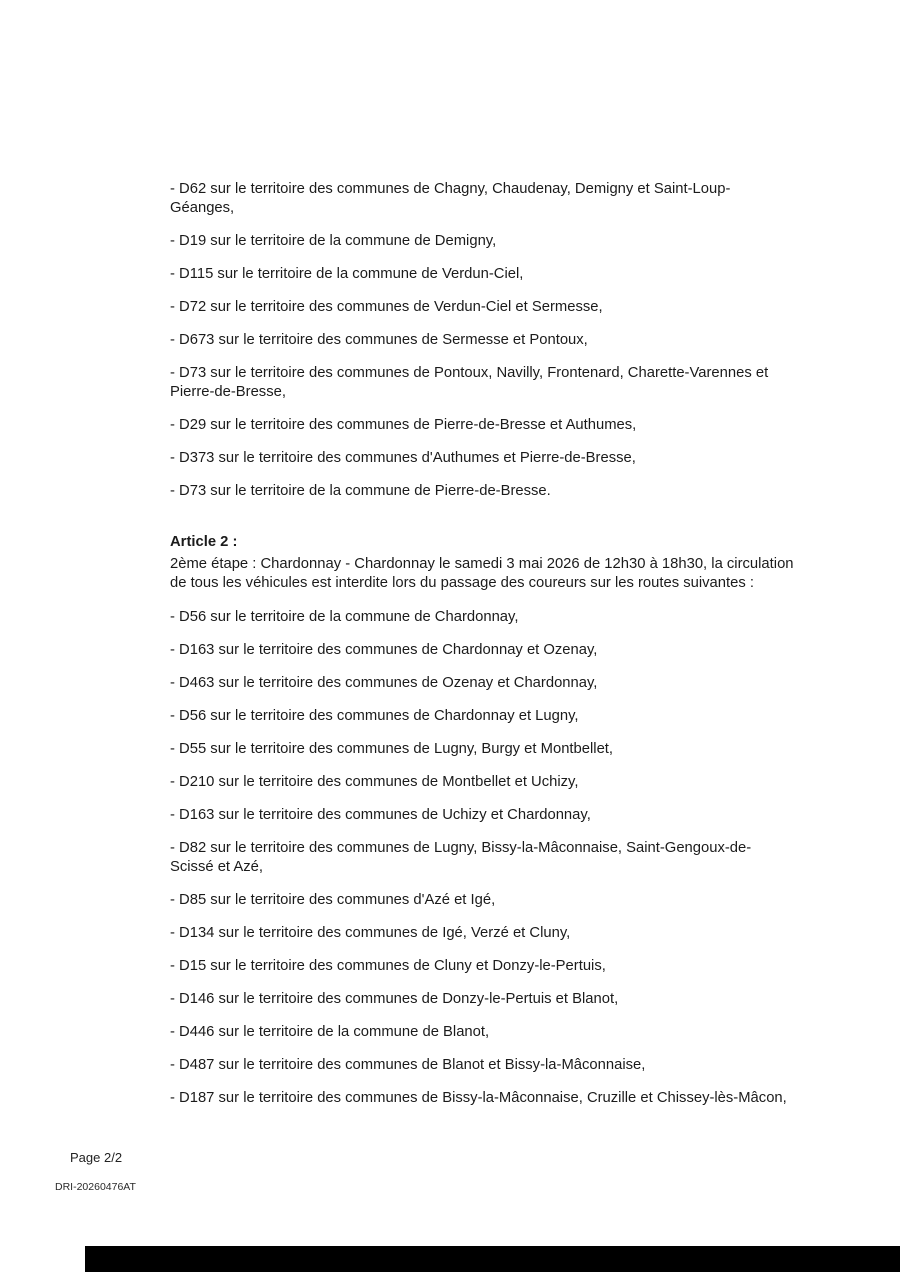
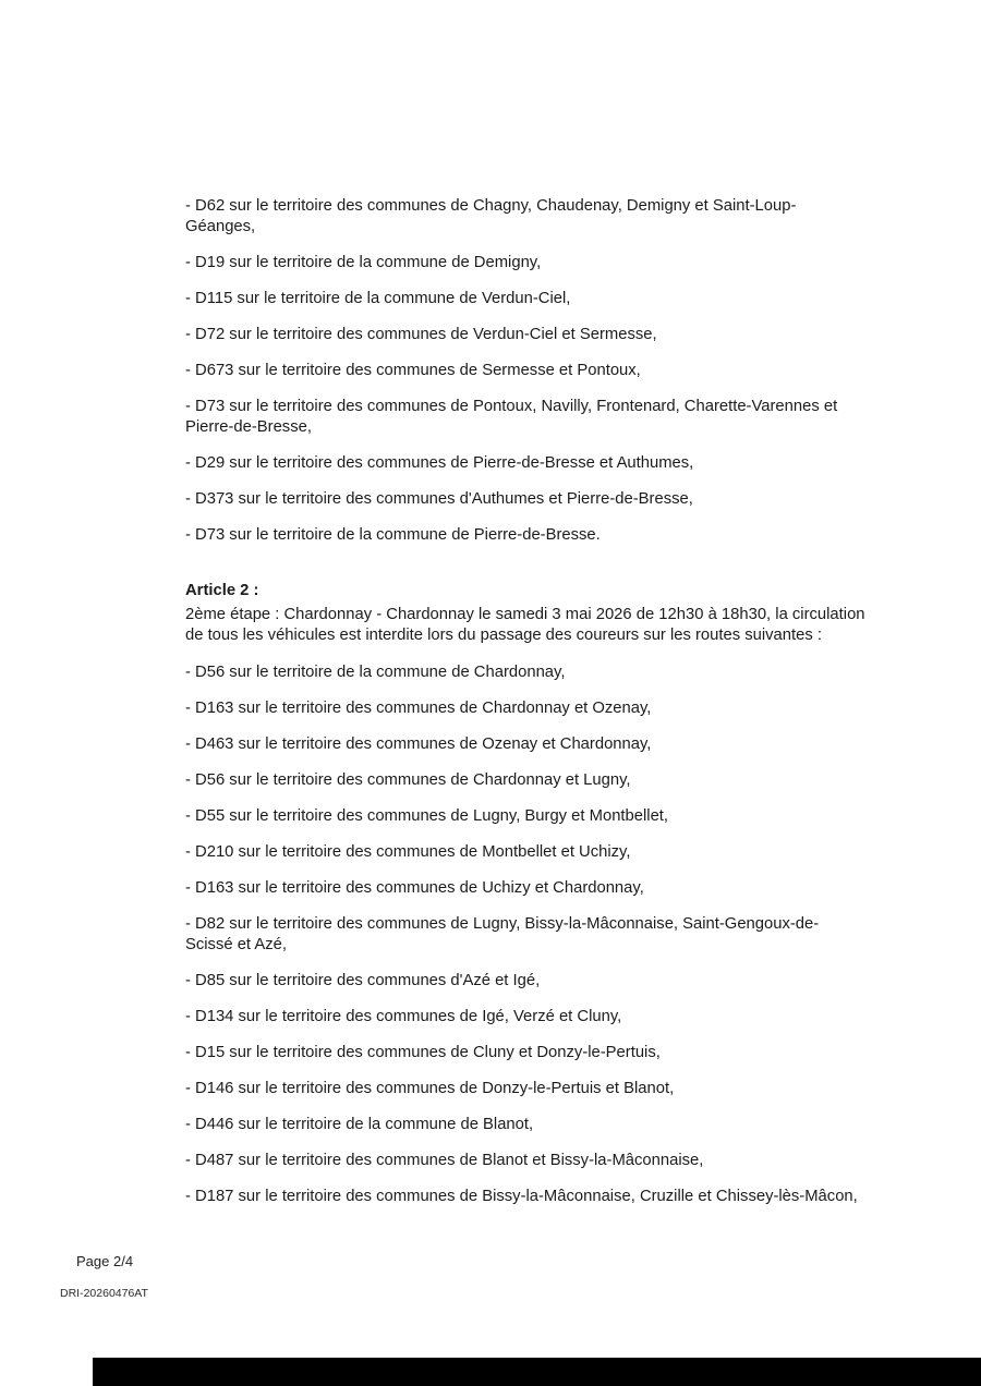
  - D62 sur le territoire des communes de Chagny, Chaudenay, Demigny et Saint-Loup-Géanges,
  - D19 sur le territoire de la commune de Demigny,
  - D115 sur le territoire de la commune de Verdun-Ciel,
  - D72 sur le territoire des communes de Verdun-Ciel et Sermesse,
  - D673 sur le territoire des communes de Sermesse et Pontoux,
  - D73 sur le territoire des communes de Pontoux, Navilly, Frontenard, Charette-Varennes et Pierre-de-Bresse,
  - D29 sur le territoire des communes de Pierre-de-Bresse et Authumes,
  - D373 sur le territoire des communes d'Authumes et Pierre-de-Bresse,
  - D73 sur le territoire de la commune de Pierre-de-Bresse.
  Article 2 :
  2ème étape : Chardonnay - Chardonnay le samedi 3 mai 2026 de 12h30 à 18h30, la circulation de tous les véhicules est interdite lors du passage des coureurs sur les routes suivantes :
  - D56 sur le territoire de la commune de Chardonnay,
  - D163 sur le territoire des communes de Chardonnay et Ozenay,
  - D463 sur le territoire des communes de Ozenay et Chardonnay,
  - D56 sur le territoire des communes de Chardonnay et Lugny,
  - D55 sur le territoire des communes de Lugny, Burgy et Montbellet,
  - D210 sur le territoire des communes de Montbellet et Uchizy,
  - D163 sur le territoire des communes de Uchizy et Chardonnay,
  - D82 sur le territoire des communes de Lugny, Bissy-la-Mâconnaise, Saint-Gengoux-de-Scissé et Azé,
  - D85 sur le territoire des communes d'Azé et Igé,
  - D134 sur le territoire des communes de Igé, Verzé et Cluny,
  - D15 sur le territoire des communes de Cluny et Donzy-le-Pertuis,
  - D146 sur le territoire des communes de Donzy-le-Pertuis et Blanot,
  - D446 sur le territoire de la commune de Blanot,
  - D487 sur le territoire des communes de Blanot et Bissy-la-Mâconnaise,
  - D187 sur le territoire des communes de Bissy-la-Mâconnaise, Cruzille et Chissey-lès-Mâcon,
- Page 2/2
+ Page 2/4
  DRI-20260476AT
